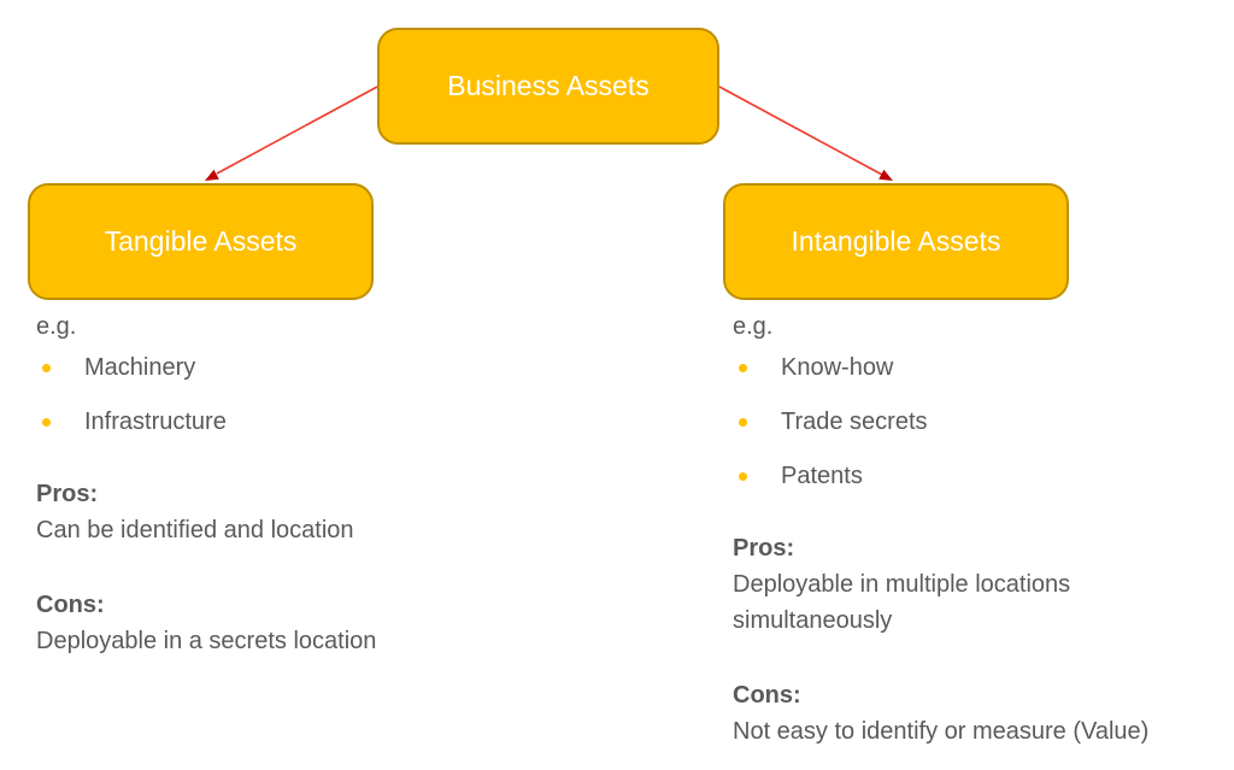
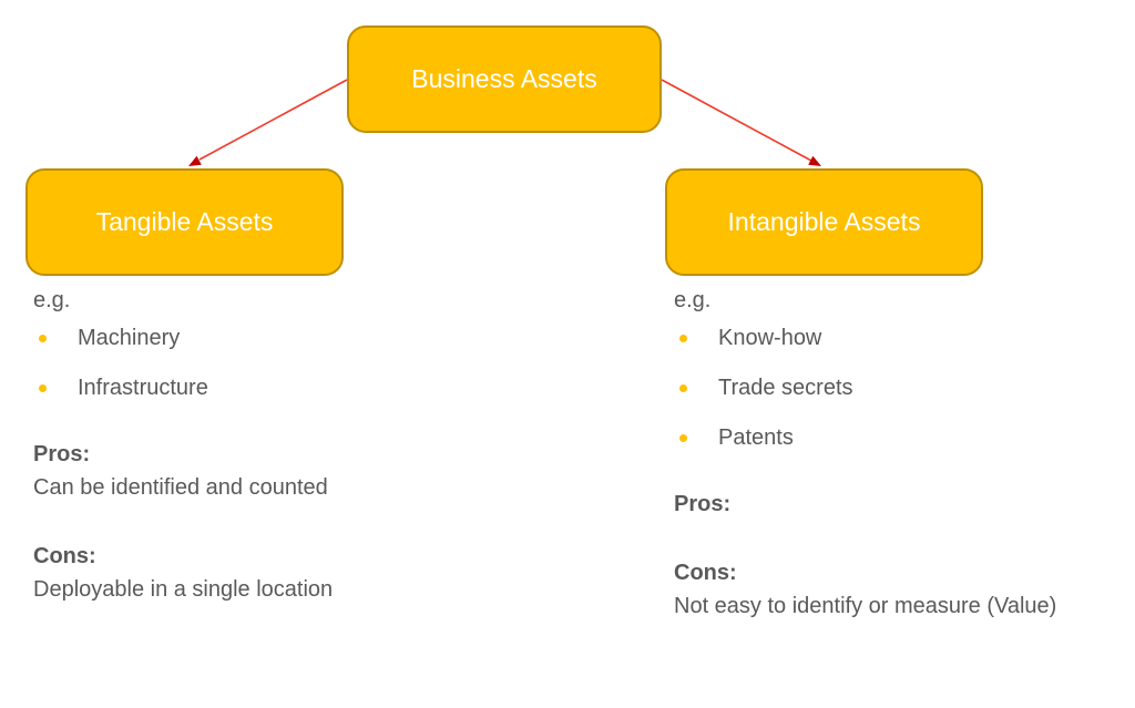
  Business Assets
  Tangible Assets
  Intangible Assets
  e.g.
  Machinery
  Infrastructure
  Pros:
- Can be identified and location
+ Can be identified and counted
  Cons:
- Deployable in a secrets location
+ Deployable in a single location
  e.g.
  Know-how
  Trade secrets
  Patents
  Pros:
- Deployable in multiple locations simultaneously
  Cons:
  Not easy to identify or measure (Value)
